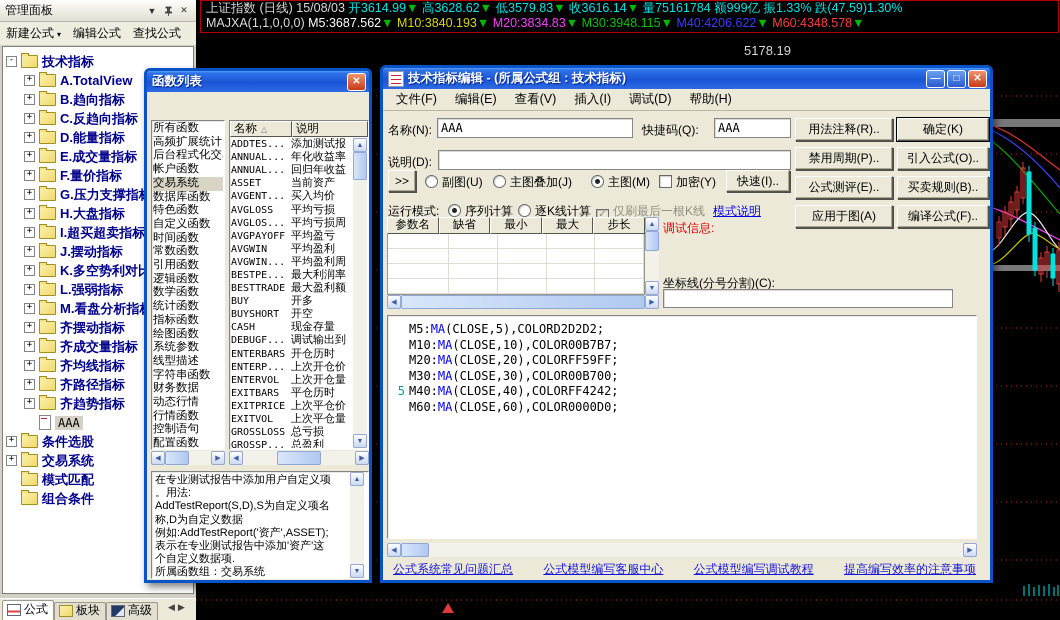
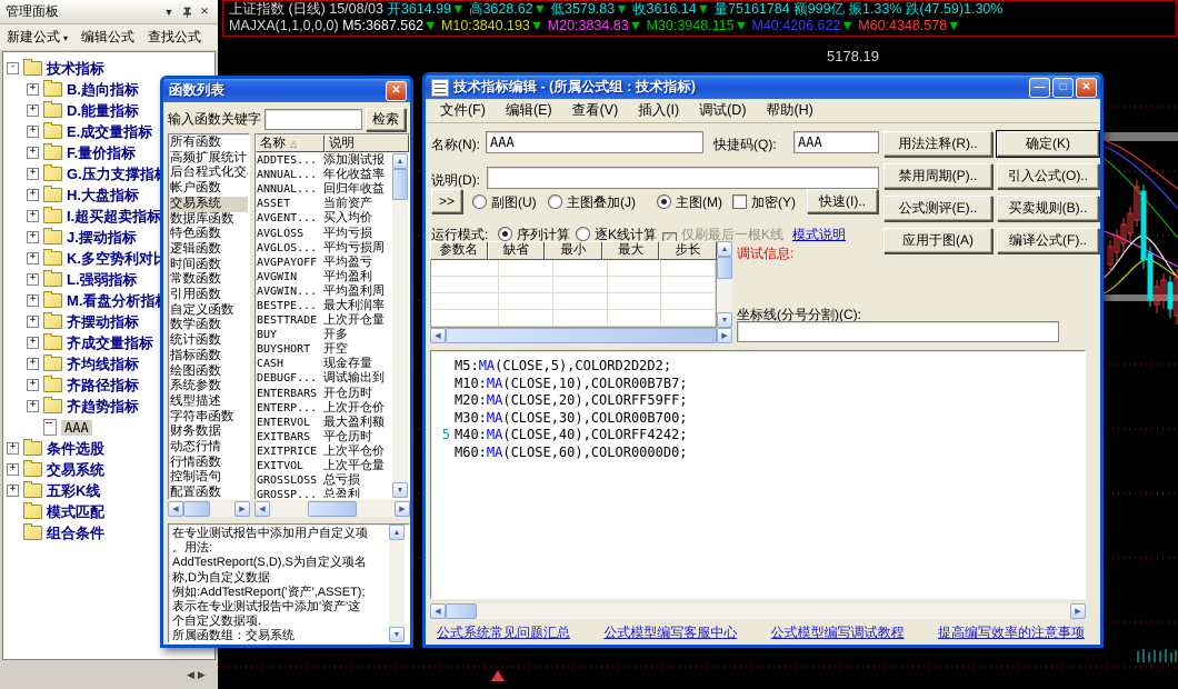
  5178.19
  上证指数 (日线) 15/08/03 开3614.99▼ 高3628.62▼ 低3579.83▼ 收3616.14▼ 量75161784 额999亿 振1.33% 跌(47.59)1.30%
  MAJXA(1,1,0,0,0) M5:3687.562▼ M10:3840.193▼ M20:3834.83▼ M30:3948.115▼ M40:4206.622▼ M60:4348.578▼
  管理面板
  ▼
  ✕
  新建公式
  编辑公式
  查找公式
  技术指标
- A.TotalView
  B.趋向指标
- C.反趋向指标
  D.能量指标
  E.成交量指标
  F.量价指标
  G.压力支撑指
  H.大盘指标
  I.超买超卖指标
  J.摆动指标
  K.多空势利对
  L.强弱指标
  M.看盘分析指
  齐摆动指标
  齐成交量指标
  齐均线指标
  齐路径指标
  齐趋势指标
  AAA
  条件选股
  交易系统
+ 五彩K线
  模式匹配
  组合条件
- 公式
- 板块
- 高级
  ◀▶
  函数列表
  ✕
+ 输入函数关键字
+ 检索
  所有函数
  高频扩展统计
  后台程式化交
  帐户函数
  交易系统
  数据库函数
  特色函数
- 自定义函数
+ 逻辑函数
  时间函数
  常数函数
  引用函数
- 逻辑函数
+ 自定义函数
  数学函数
  统计函数
  指标函数
  绘图函数
  系统参数
  线型描述
  字符串函数
  财务数据
  动态行情
  行情函数
  控制语句
  配置函数
  名称
  △
  说明
  ADDTES...
  添加测试报
  ANNUAL...
  年化收益率
  ANNUAL...
  回归年收益
  ASSET
  当前资产
  AVGENT...
  买入均价
  AVGLOSS
  平均亏损
  AVGLOS...
  平均亏损周
  AVGPAYOFF
  平均盈亏
  AVGWIN
  平均盈利
  AVGWIN...
  平均盈利周
  BESTPE...
  最大利润率
  BESTTRADE
- 最大盈利额
+ 上次开仓量
  BUY
  开多
  BUYSHORT
  开空
  CASH
  现金存量
  DEBUGF...
  调试输出到
  ENTERBARS
  开仓历时
  ENTERP...
  上次开仓价
  ENTERVOL
- 上次开仓量
+ 最大盈利额
  EXITBARS
  平仓历时
  EXITPRICE
  上次平仓价
  EXITVOL
  上次平仓量
  GROSSLOSS
  总亏损
  GROSSP...
  总盈利
  在专业测试报告中添加用户自定义项
  。用法:
  AddTestReport(S,D),S为自定义项名
  称,D为自定义数据
  例如:AddTestReport('资产',ASSET);
  表示在专业测试报告中添加'资产'这
  个自定义数据项.
  所属函数组：交易系统
  技术指标编辑 - (所属公式组 : 技术指标)
  —
  □
  ✕
  文件(F)
  编辑(E)
  查看(V)
  插入(I)
  调试(D)
  帮助(H)
  名称(N):
  AAA
  快捷码(Q):
  AAA
  说明(D):
  用法注释(R)..
  确定(K)
  禁用周期(P)..
  引入公式(O)..
  公式测评(E)..
  买卖规则(B)..
  应用于图(A)
  编译公式(F)..
  >>
  副图(U)
  主图叠加(J)
  主图(M)
  加密(Y)
  快速(I)..
  运行模式:
  序列计算
  逐K线计算
  仅刷最后一根K线
  模式说明
  参数名
  缺省
  最小
  最大
  步长
  调试信息:
  坐标线(分号分割)(C):
  M5:
  MA
  (CLOSE,5),COLORD2D2D2;
  M10:
  MA
  (CLOSE,10),COLOR00B7B7;
  M20:
  MA
  (CLOSE,20),COLORFF59FF;
  M30:
  MA
  (CLOSE,30),COLOR00B700;
  5
  M40:
  MA
  (CLOSE,40),COLORFF4242;
  M60:
  MA
  (CLOSE,60),COLOR0000D0;
  公式系统常见问题汇总
  公式模型编写客服中心
  公式模型编写调试教程
  提高编写效率的注意事项
